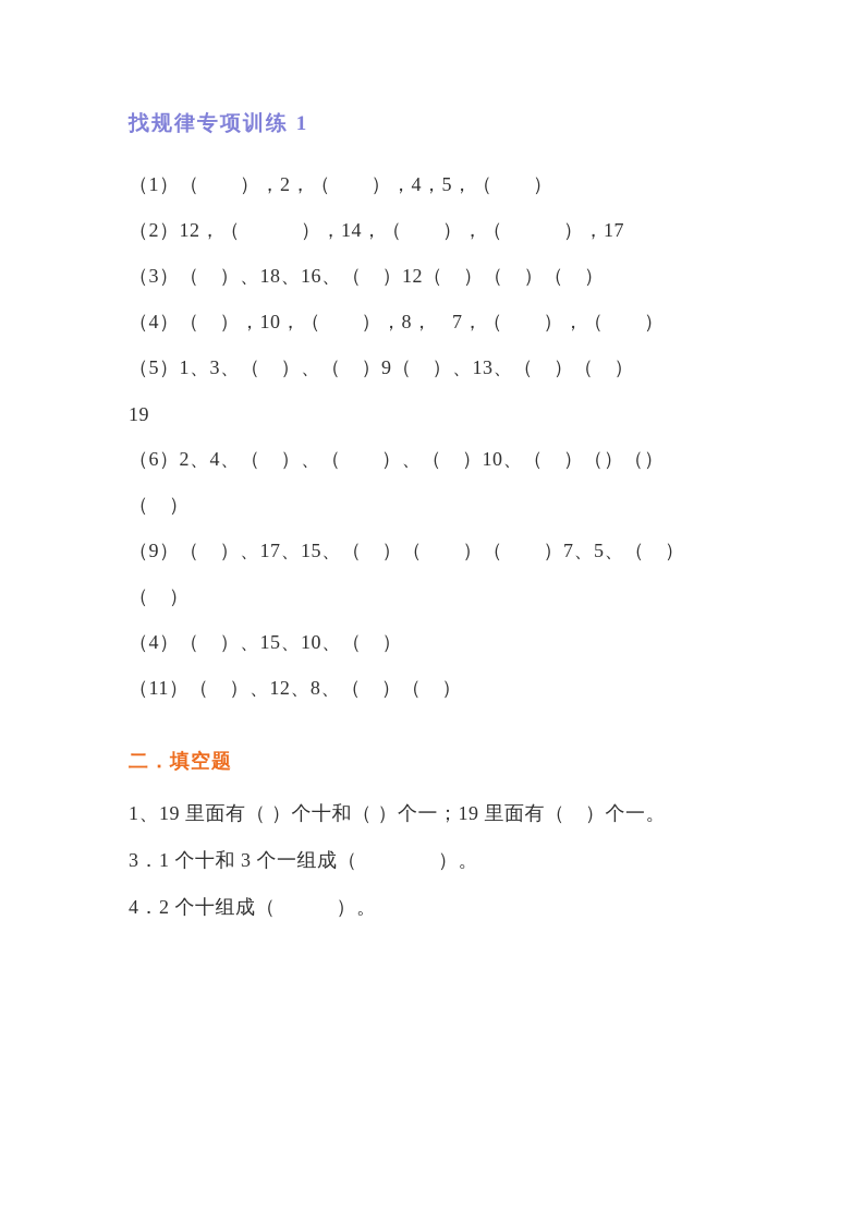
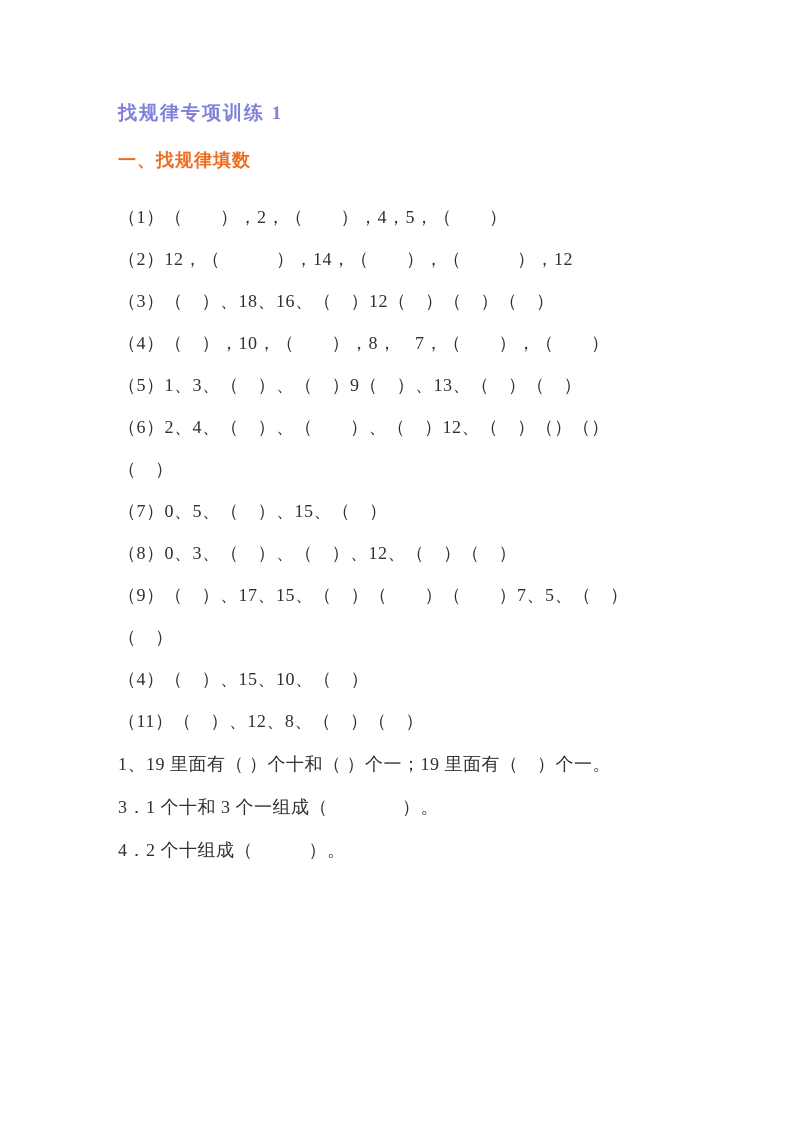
  找规律专项训练 1
+ 一、找规律填数
  （1）（ ），2，（ ），4，5，（ ）
- （2）12，（ ），14，（ ），（ ），17
+ （2）12，（ ），14，（ ），（ ），12
  （3）（ ）、18、16、（ ）12（ ）（ ）（ ）
  （4）（ ），10，（ ），8， 7，（ ），（ ）
  （5）1、3、（ ）、（ ）9（ ）、13、（ ）（ ）
- 19
- （6）2、4、（ ）、（ ）、（ ）10、（ ）（）（）
+ （6）2、4、（ ）、（ ）、（ ）12、（ ）（）（）
  （ ）
+ （7）0、5、（ ）、15、（ ）
+ （8）0、3、（ ）、（ ）、12、（ ）（ ）
  （9）（ ）、17、15、（ ）（ ）（ ）7、5、（ ）
  （ ）
  （4）（ ）、15、10、（ ）
  （11）（ ）、12、8、（ ）（ ）
- 二．填空题
  1、19 里面有（ ）个十和（ ）个一；19 里面有（ ）个一。
  3．1 个十和 3 个一组成（ ）。
  4．2 个十组成（ ）。
